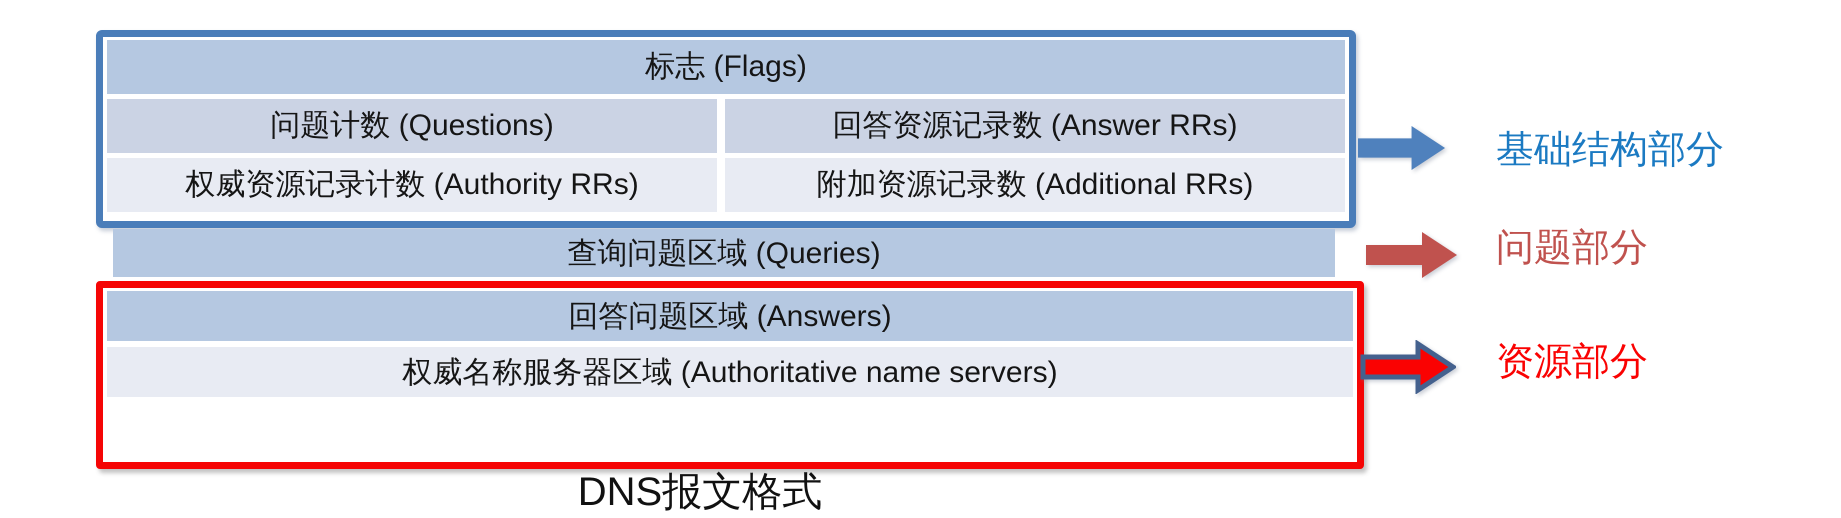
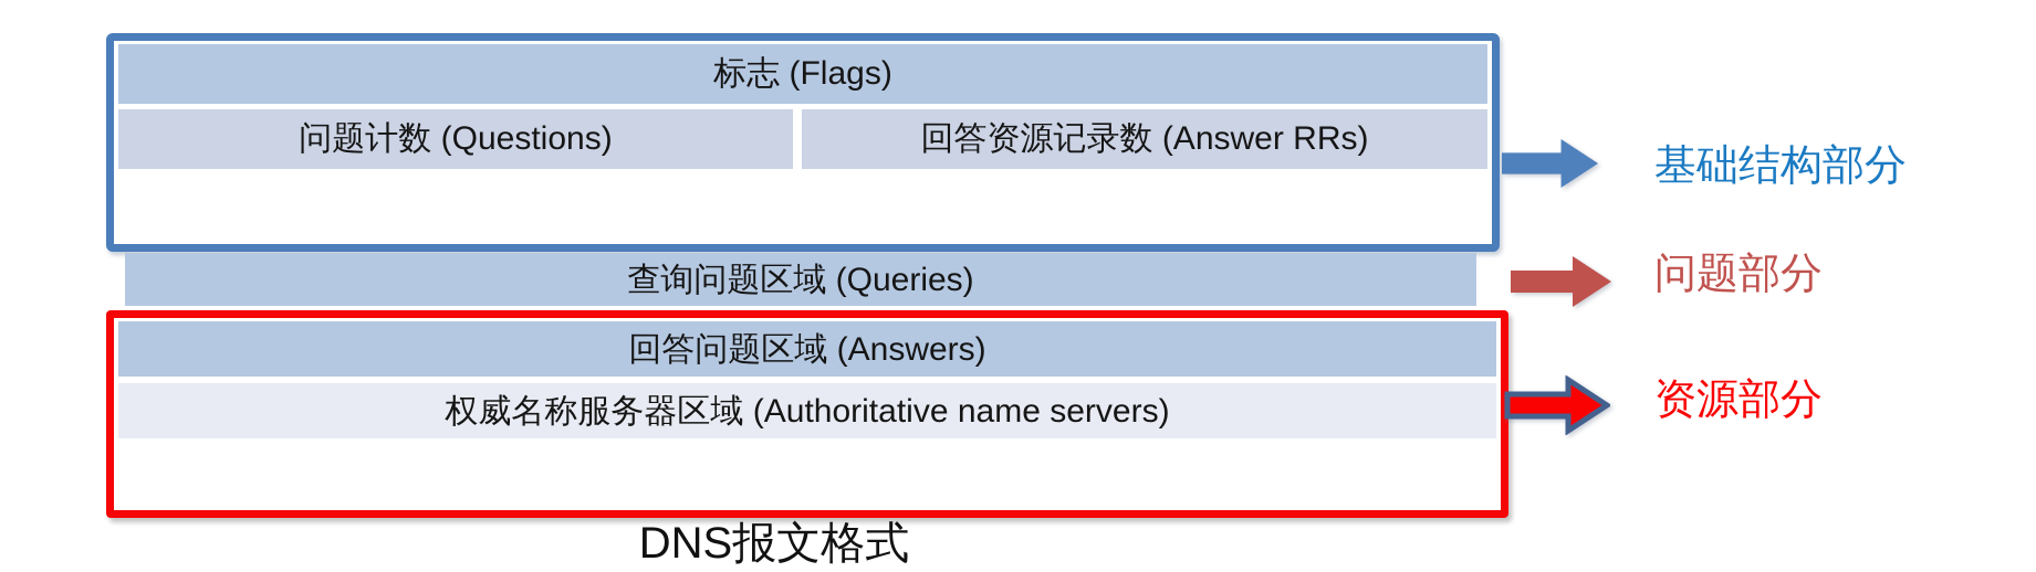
  标志 (Flags)
  问题计数 (Questions)
  回答资源记录数 (Answer RRs)
- 权威资源记录计数 (Authority RRs)
- 附加资源记录数 (Additional RRs)
  查询问题区域 (Queries)
  回答问题区域 (Answers)
  权威名称服务器区域 (Authoritative name servers)
  DNS报文格式
  基础结构部分
  问题部分
  资源部分
